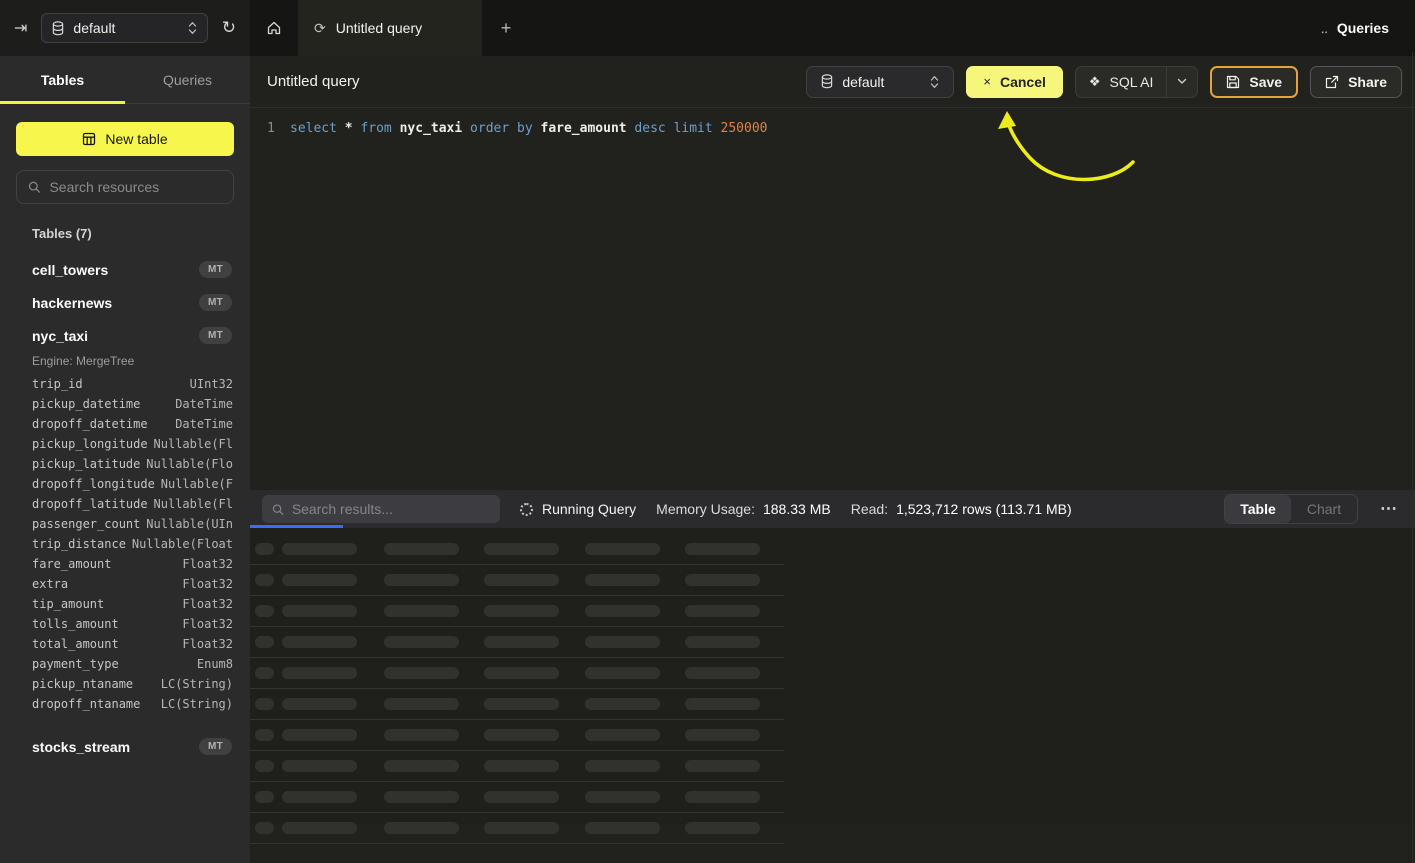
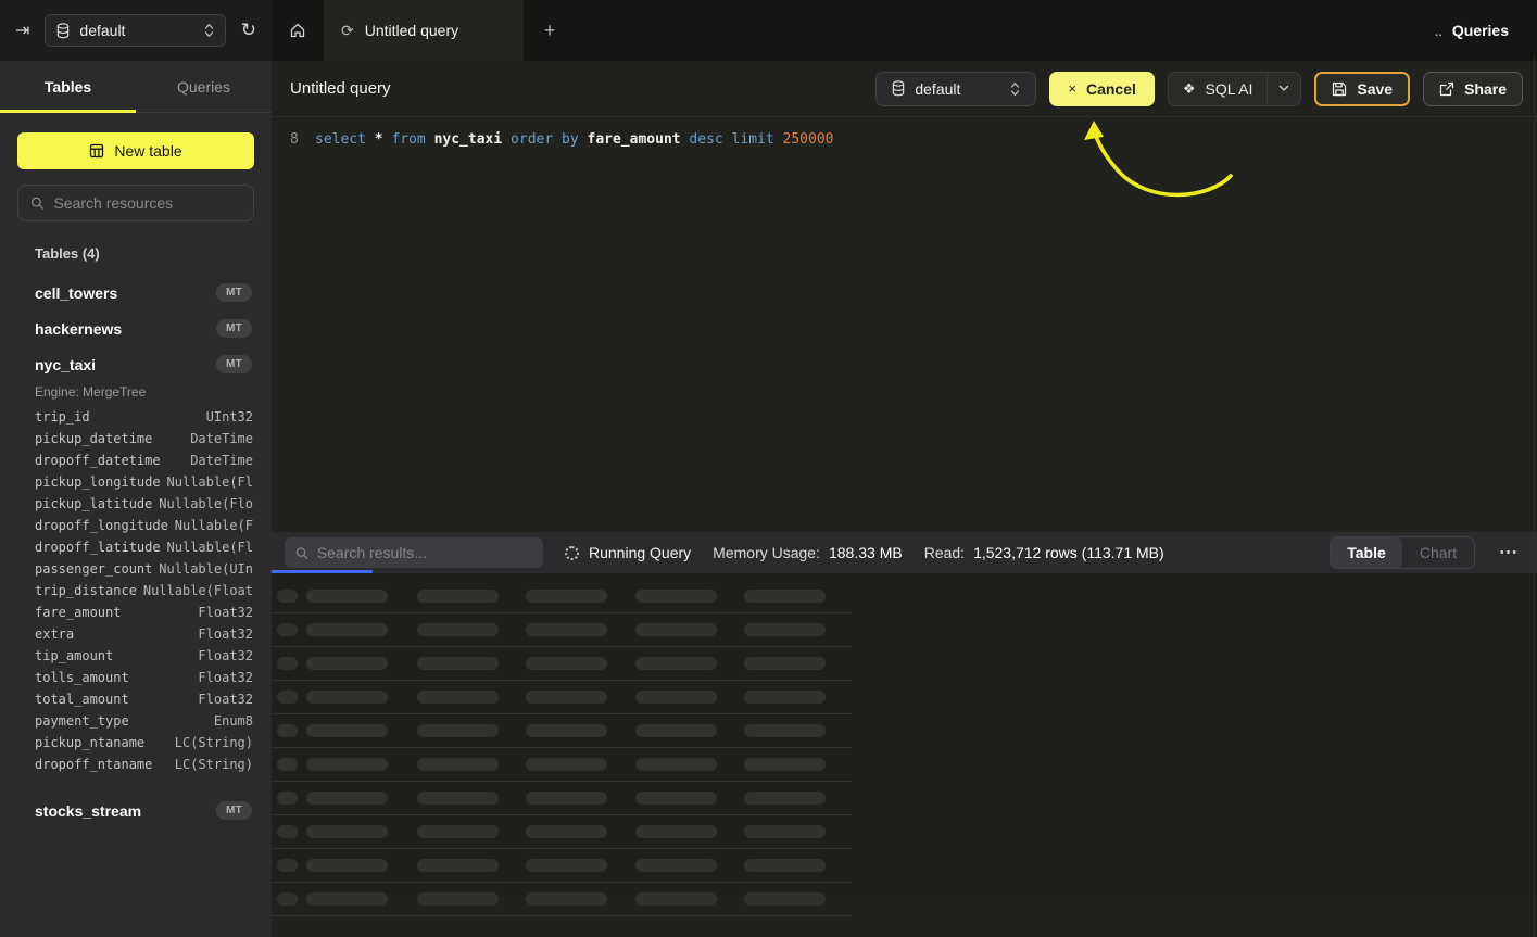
  ⇥
  default
  ↻
  ⟳
  Untitled query
  +
  ‥
  Queries
  Tables
  Queries
  New table
  Search resources
- Tables (7)
+ Tables (4)
  cell_towers
  MT
  hackernews
  MT
  nyc_taxi
  MT
  Engine: MergeTree
  trip_id
  UInt32
  pickup_datetime
  DateTime
  dropoff_datetime
  DateTime
  pickup_longitude
  Nullable(Fl
  pickup_latitude
  Nullable(Flo
  dropoff_longitude
  Nullable(F
  dropoff_latitude
  Nullable(Fl
  passenger_count
  Nullable(UIn
  trip_distance
  Nullable(Float
  fare_amount
  Float32
  extra
  Float32
  tip_amount
  Float32
  tolls_amount
  Float32
  total_amount
  Float32
  payment_type
  Enum8
  pickup_ntaname
  LC(String)
  dropoff_ntaname
  LC(String)
  stocks_stream
  MT
  Untitled query
  default
  ×
  Cancel
  ❖
  SQL AI
  Save
  Share
- 1
+ 8
  select * from nyc_taxi order by fare_amount desc limit 250000
  Search results...
  Running Query
  Memory Usage:
  188.33 MB
  Read:
  1,523,712 rows (113.71 MB)
  Table
  Chart
  ⋯
